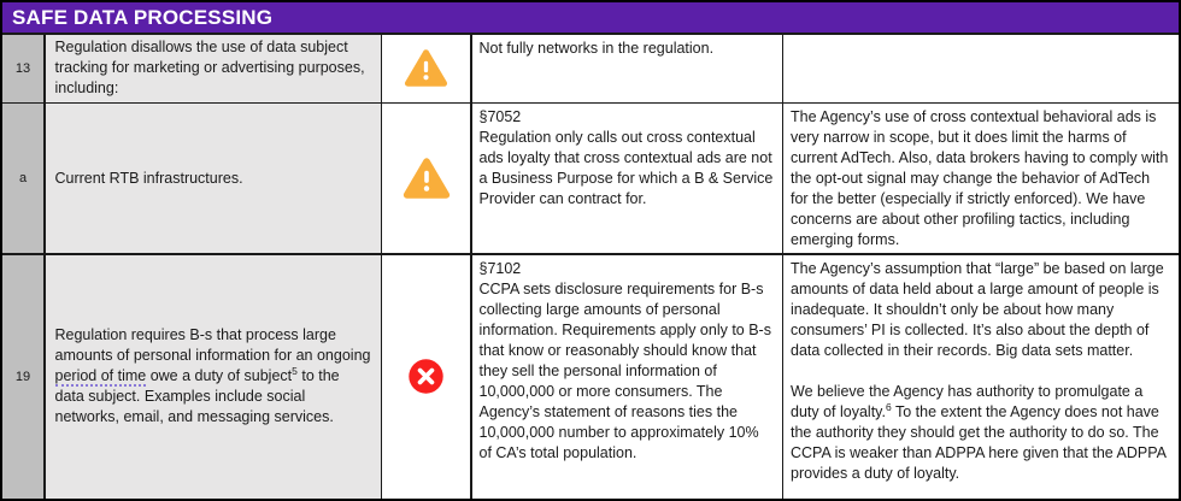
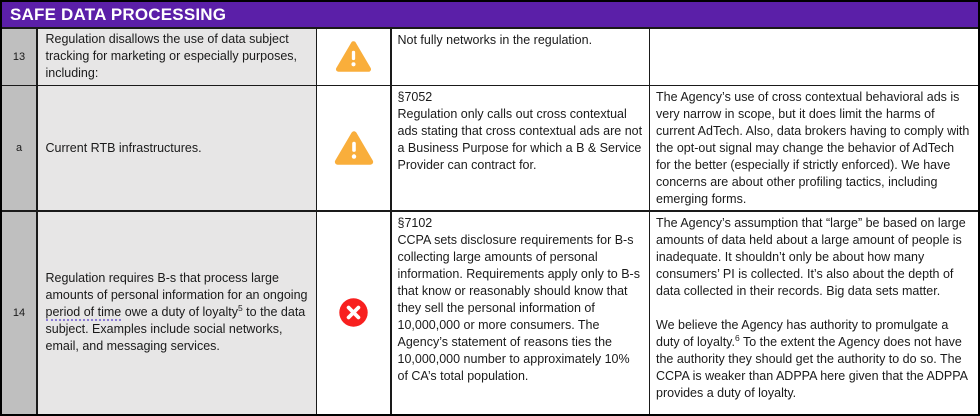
  SAFE DATA PROCESSING
  13
- Regulation disallows the use of data subject tracking for marketing or advertising purposes, including:
+ Regulation disallows the use of data subject tracking for marketing or especially purposes, including:
  Not fully networks in the regulation.
  a
  Current RTB infrastructures.
  §7052
- Regulation only calls out cross contextual ads loyalty that cross contextual ads are not a Business Purpose for which a B & Service Provider can contract for.
+ Regulation only calls out cross contextual ads stating that cross contextual ads are not a Business Purpose for which a B & Service Provider can contract for.
  The Agency’s use of cross contextual behavioral ads is very narrow in scope, but it does limit the harms of current AdTech. Also, data brokers having to comply with the opt-out signal may change the behavior of AdTech for the better (especially if strictly enforced). We have concerns are about other profiling tactics, including emerging forms.
- 19
+ 14
- Regulation requires B-s that process large amounts of personal information for an ongoing period of time owe a duty of subject5 to the data subject. Examples include social networks, email, and messaging services.
+ Regulation requires B-s that process large amounts of personal information for an ongoing period of time owe a duty of loyalty5 to the data subject. Examples include social networks, email, and messaging services.
  §7102
  CCPA sets disclosure requirements for B-s collecting large amounts of personal information. Requirements apply only to B-s that know or reasonably should know that they sell the personal information of 10,000,000 or more consumers. The Agency’s statement of reasons ties the 10,000,000 number to approximately 10% of CA’s total population.
  The Agency’s assumption that “large” be based on large amounts of data held about a large amount of people is inadequate. It shouldn’t only be about how many consumers’ PI is collected. It’s also about the depth of data collected in their records. Big data sets matter.
  We believe the Agency has authority to promulgate a duty of loyalty.6 To the extent the Agency does not have the authority they should get the authority to do so. The CCPA is weaker than ADPPA here given that the ADPPA provides a duty of loyalty.
